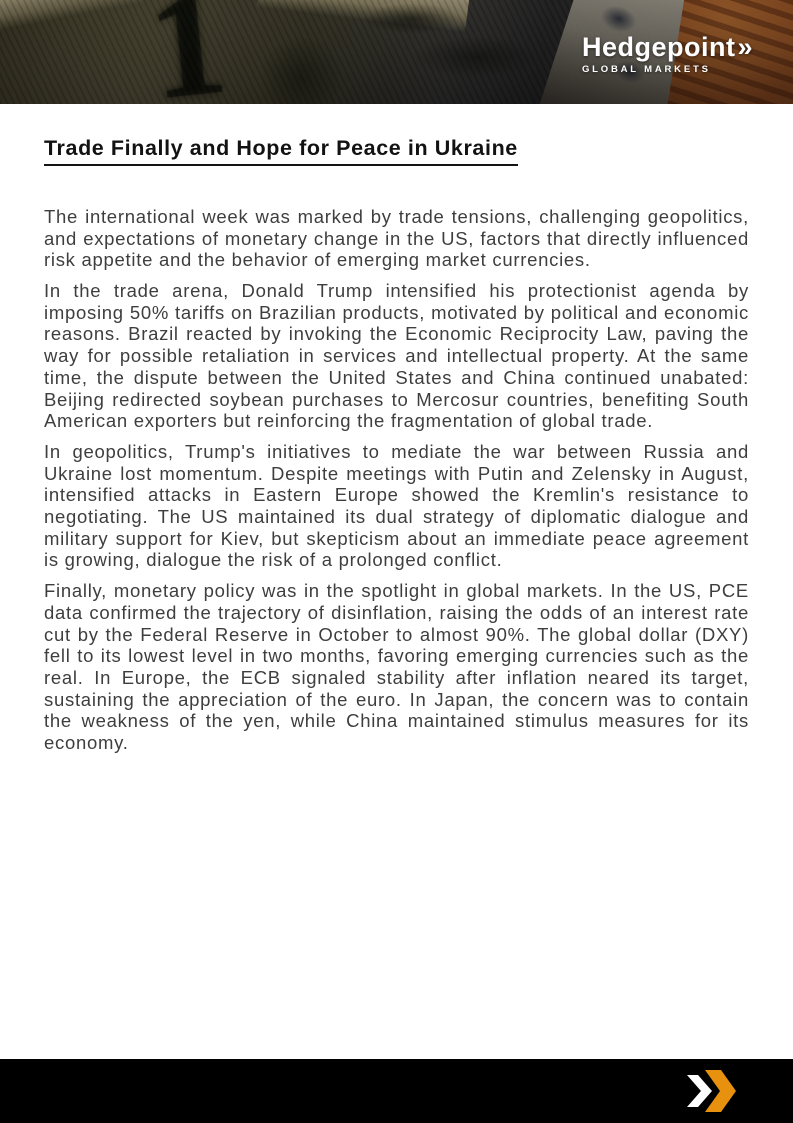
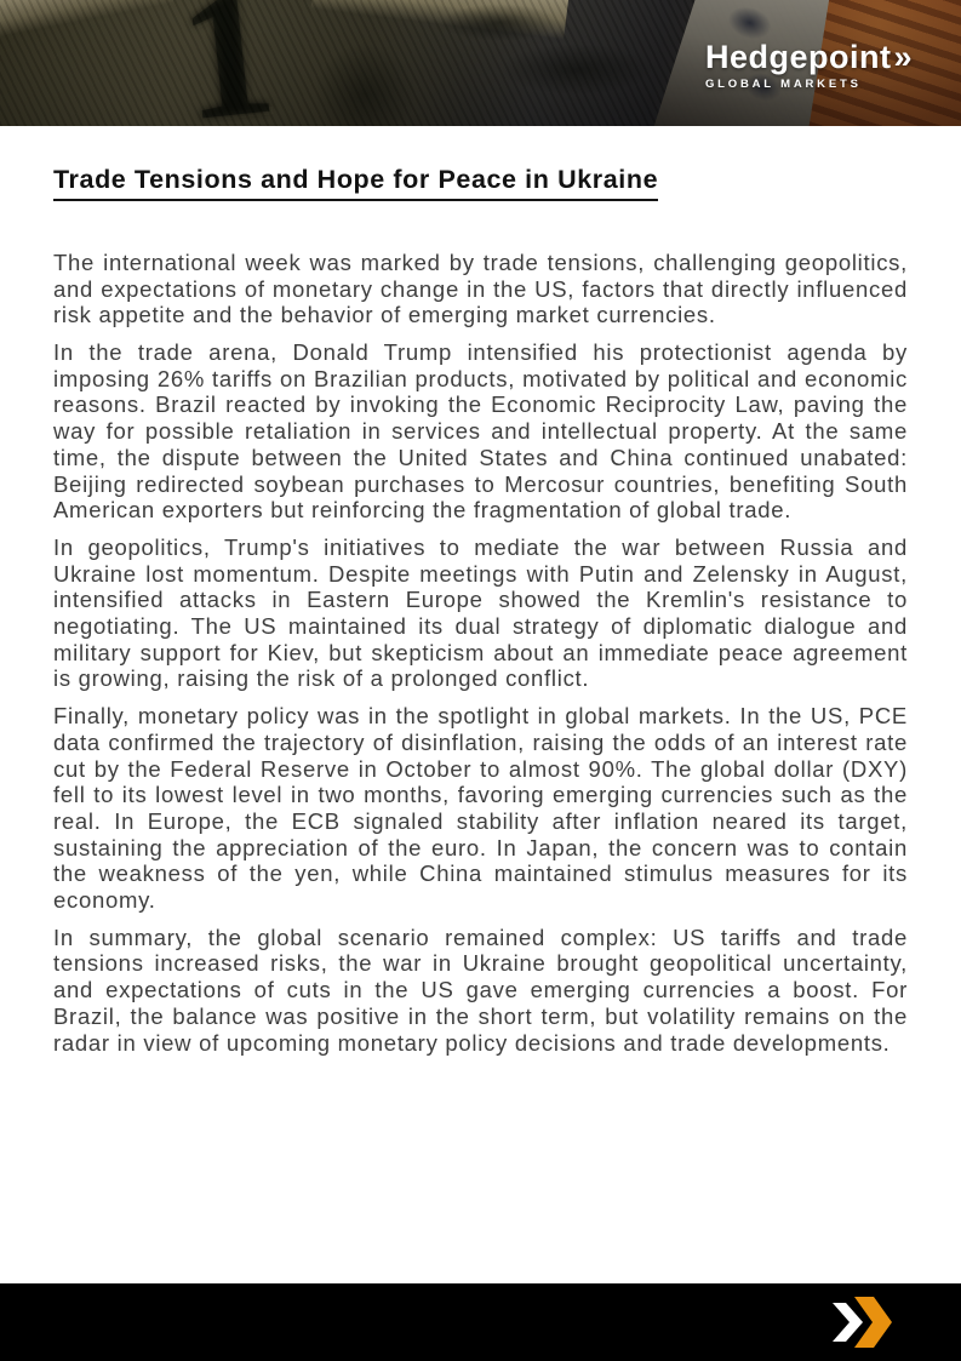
  Hedgepoint»
  GLOBAL MARKETS
- Trade Finally and Hope for Peace in Ukraine
+ Trade Tensions and Hope for Peace in Ukraine
  The international week was marked by trade tensions, challenging geopolitics, and expectations of monetary change in the US, factors that directly influenced risk appetite and the behavior of emerging market currencies.
- In the trade arena, Donald Trump intensified his protectionist agenda by imposing 50% tariffs on Brazilian products, motivated by political and economic reasons. Brazil reacted by invoking the Economic Reciprocity Law, paving the way for possible retaliation in services and intellectual property. At the same time, the dispute between the United States and China continued unabated: Beijing redirected soybean purchases to Mercosur countries, benefiting South American exporters but reinforcing the fragmentation of global trade.
+ In the trade arena, Donald Trump intensified his protectionist agenda by imposing 26% tariffs on Brazilian products, motivated by political and economic reasons. Brazil reacted by invoking the Economic Reciprocity Law, paving the way for possible retaliation in services and intellectual property. At the same time, the dispute between the United States and China continued unabated: Beijing redirected soybean purchases to Mercosur countries, benefiting South American exporters but reinforcing the fragmentation of global trade.
- In geopolitics, Trump's initiatives to mediate the war between Russia and Ukraine lost momentum. Despite meetings with Putin and Zelensky in August, intensified attacks in Eastern Europe showed the Kremlin's resistance to negotiating. The US maintained its dual strategy of diplomatic dialogue and military support for Kiev, but skepticism about an immediate peace agreement is growing, dialogue the risk of a prolonged conflict.
+ In geopolitics, Trump's initiatives to mediate the war between Russia and Ukraine lost momentum. Despite meetings with Putin and Zelensky in August, intensified attacks in Eastern Europe showed the Kremlin's resistance to negotiating. The US maintained its dual strategy of diplomatic dialogue and military support for Kiev, but skepticism about an immediate peace agreement is growing, raising the risk of a prolonged conflict.
  Finally, monetary policy was in the spotlight in global markets. In the US, PCE data confirmed the trajectory of disinflation, raising the odds of an interest rate cut by the Federal Reserve in October to almost 90%. The global dollar (DXY) fell to its lowest level in two months, favoring emerging currencies such as the real. In Europe, the ECB signaled stability after inflation neared its target, sustaining the appreciation of the euro. In Japan, the concern was to contain the weakness of the yen, while China maintained stimulus measures for its economy.
+ In summary, the global scenario remained complex: US tariffs and trade tensions increased risks, the war in Ukraine brought geopolitical uncertainty, and expectations of cuts in the US gave emerging currencies a boost. For Brazil, the balance was positive in the short term, but volatility remains on the radar in view of upcoming monetary policy decisions and trade developments.
